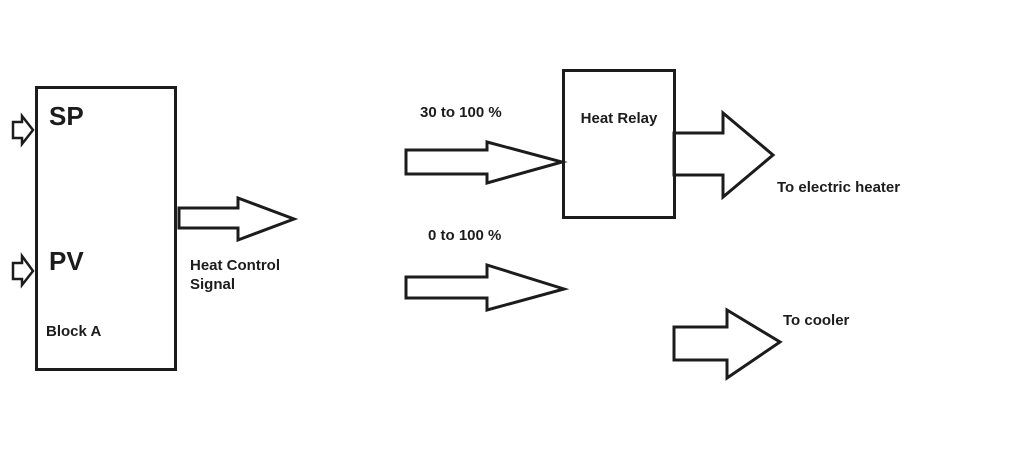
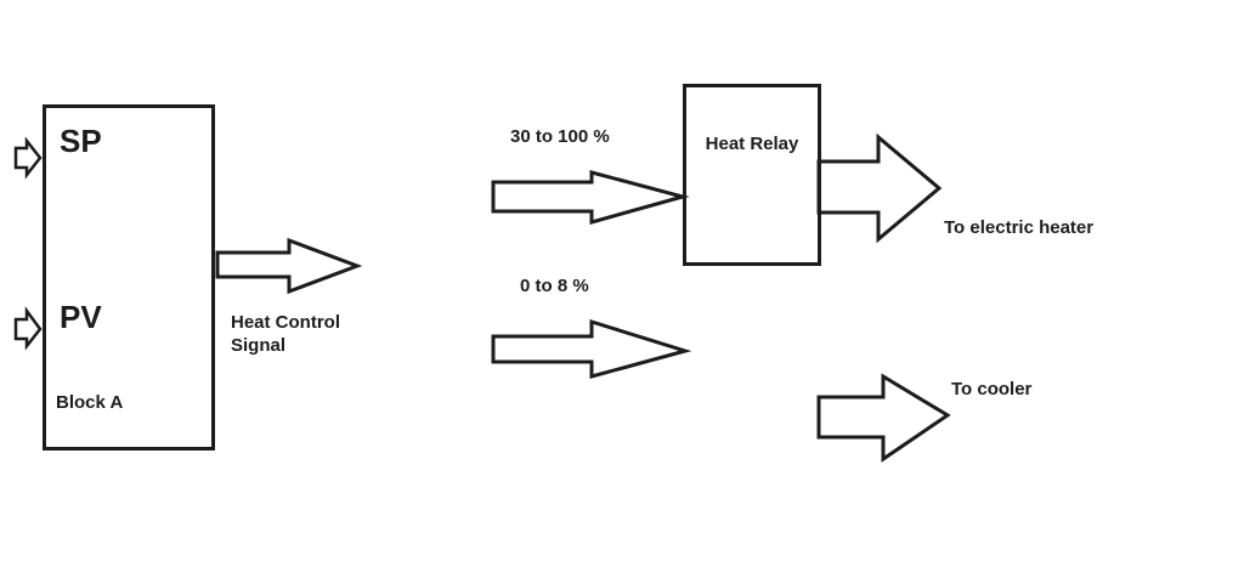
  SP
  PV
  Block A
  Heat Relay
  Heat Control
  Signal
  30 to 100 %
- 0 to 100 %
+ 0 to 8 %
  To electric heater
  To cooler
